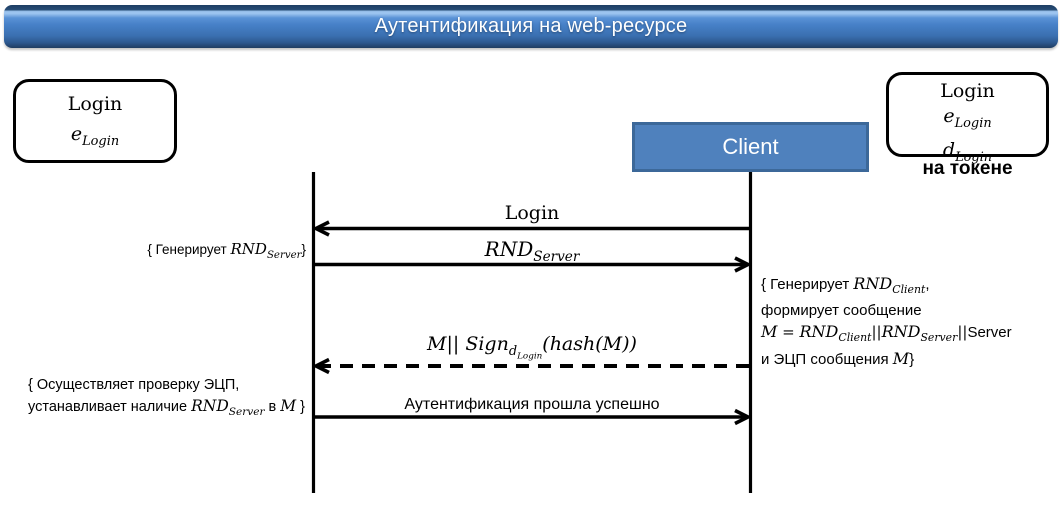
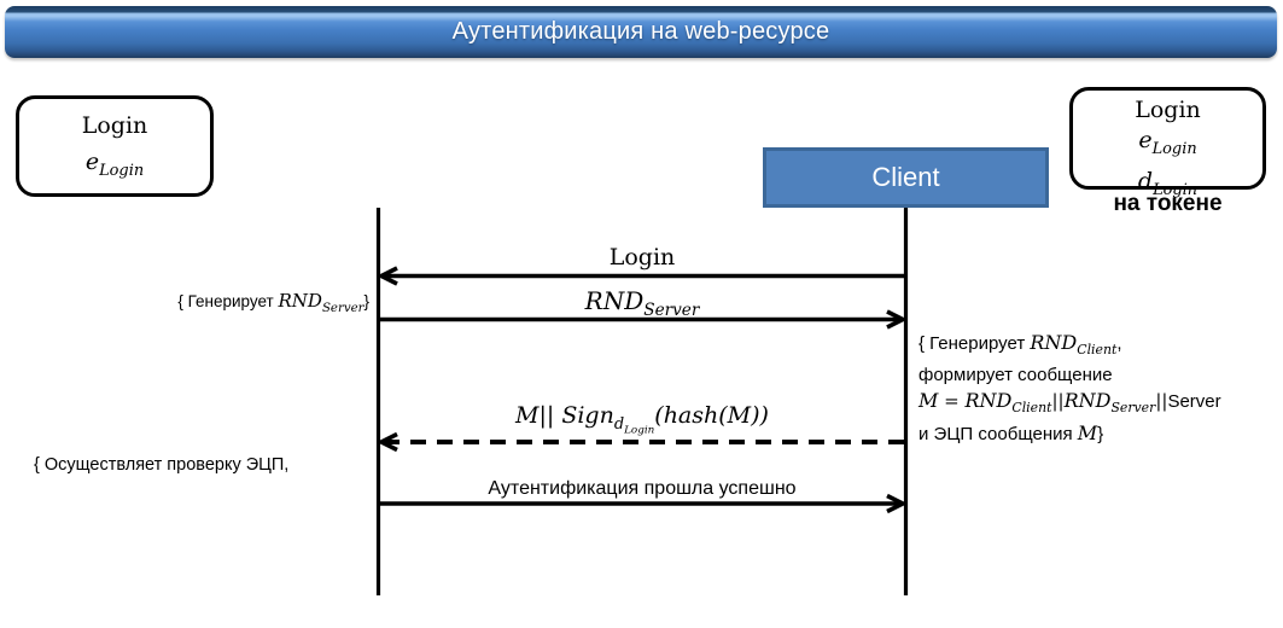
  Аутентификация на web-ресурсе
  Login
  eLogin
  Client
  Login
  eLogin
  dLogin
  на токене
  Login
  RNDServer
  M|| SigndLogin(hash(M))
  Аутентификация прошла успешно
  { Генерирует RNDServer}
  { Генерирует RNDClient,
  формирует сообщение
  M = RNDClient||RNDServer||Server
  и ЭЦП сообщения M}
  { Осуществляет проверку ЭЦП,
- устанавливает наличие RNDServer в M }
